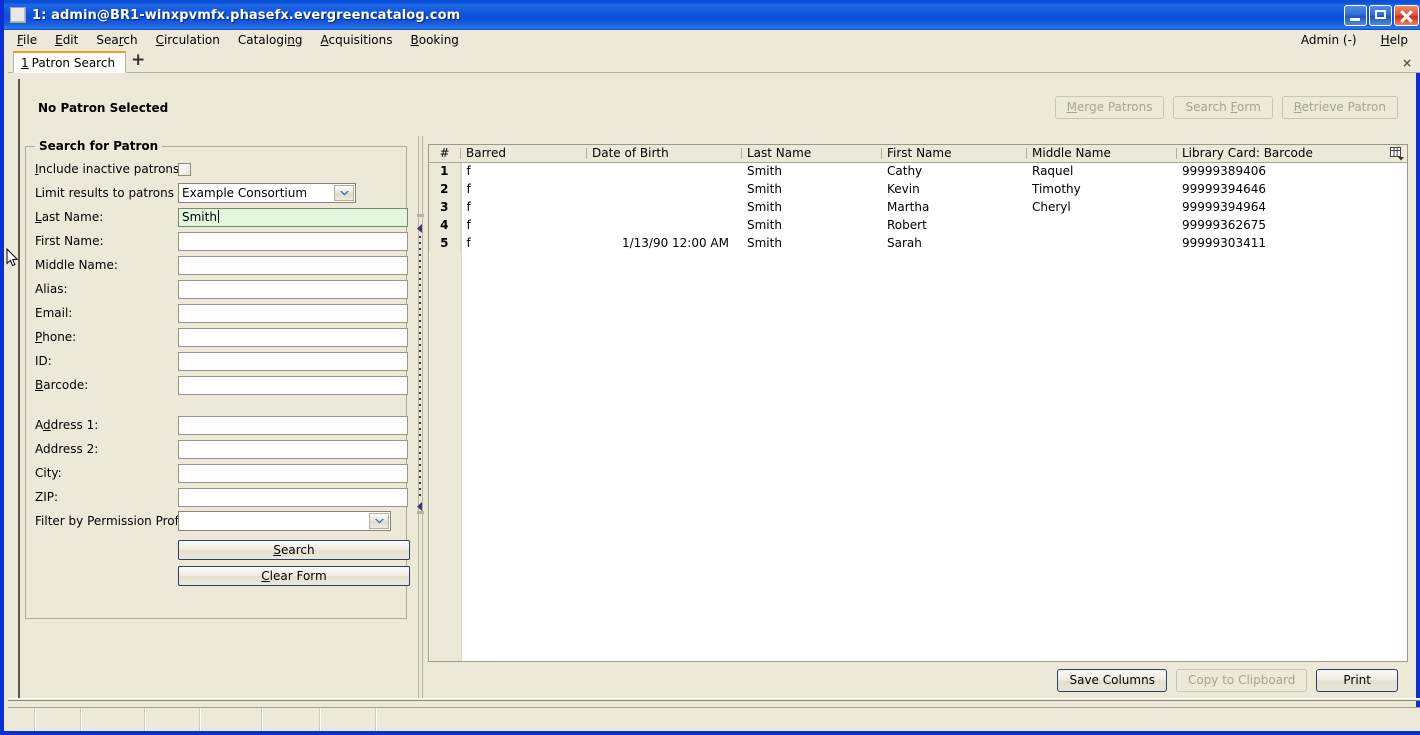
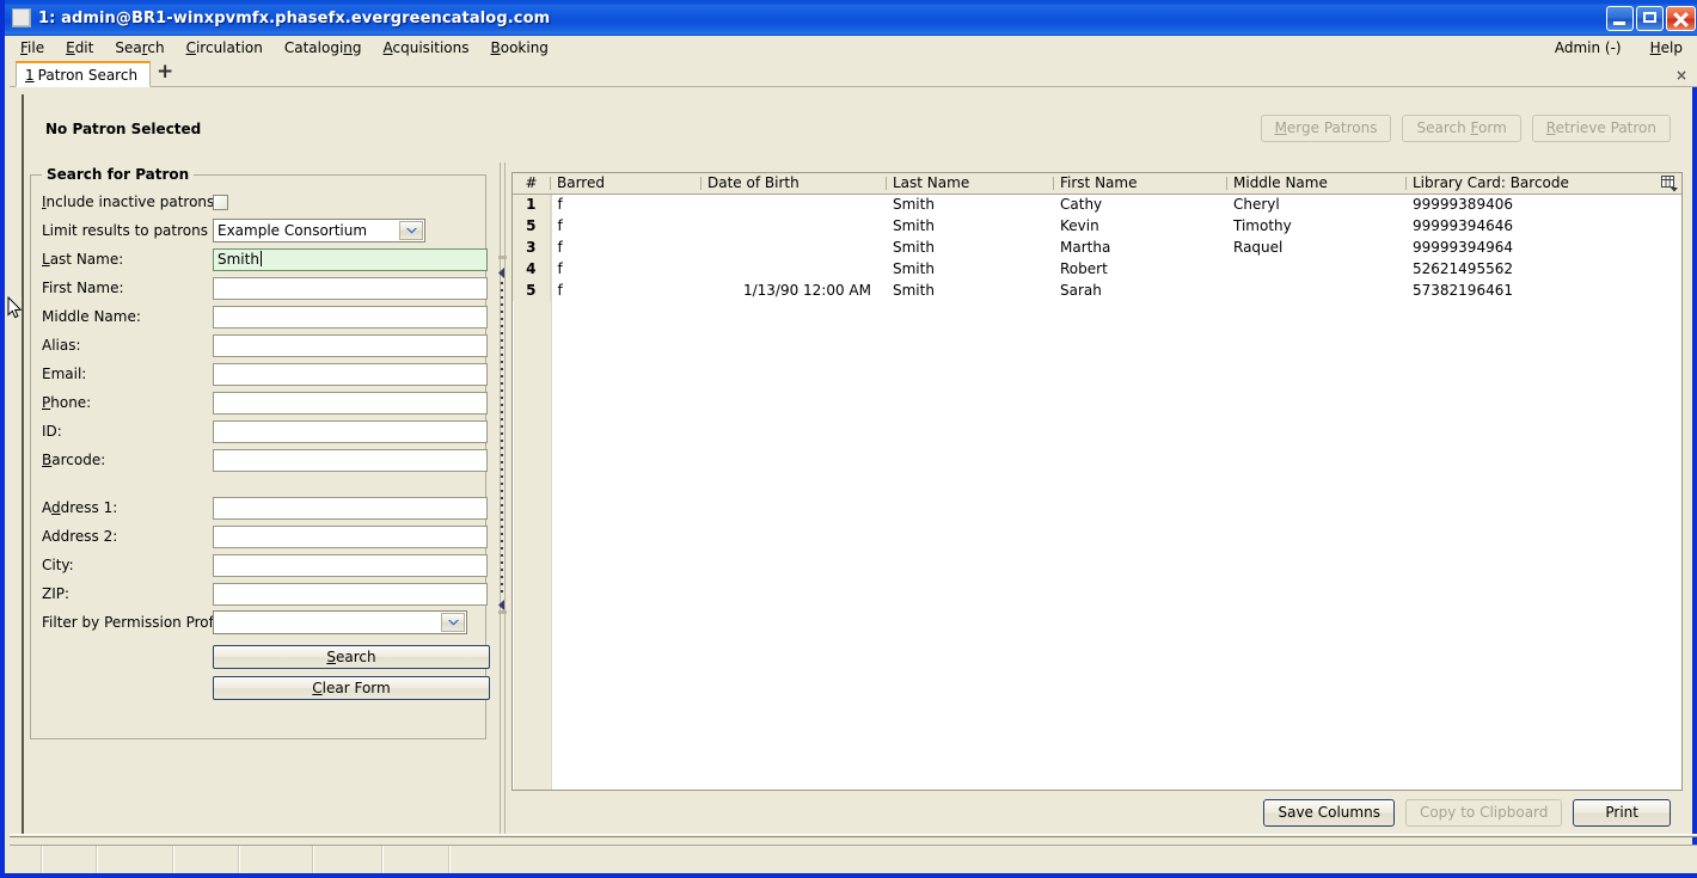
  1: admin@BR1-winxpvmfx.phasefx.evergreencatalog.com
  File
  Edit
  Search
  Circulation
  Cataloging
  Acquisitions
  Booking
  Admin (-)
  Help
  1
  Patron Search
  +
  ×
  No Patron Selected
  Merge Patrons
  Search Form
  Retrieve Patron
  Search for Patron
  Include inactive patrons
  Limit results to patrons
  Example Consortium
  Last Name:
  Smith
  First Name:
  Middle Name:
  Alias:
  Email:
  Phone:
  ID:
  Barcode:
  Address 1:
  Address 2:
  City:
  ZIP:
  Filter by Permission Prof
  Search
  Clear Form
  #	Barred	Date of Birth	Last Name	First Name	Middle Name	Library Card: Barcode
- 1	f		Smith	Cathy	Raquel	99999389406
+ 1	f		Smith	Cathy	Cheryl	99999389406
- 2	f		Smith	Kevin	Timothy	99999394646
+ 5	f		Smith	Kevin	Timothy	99999394646
- 3	f		Smith	Martha	Cheryl	99999394964
+ 3	f		Smith	Martha	Raquel	99999394964
- 4	f		Smith	Robert		99999362675
+ 4	f		Smith	Robert		52621495562
- 5	f	1/13/90 12:00 AM	Smith	Sarah		99999303411
+ 5	f	1/13/90 12:00 AM	Smith	Sarah		57382196461
  Save Columns
  Copy to Clipboard
  Print
